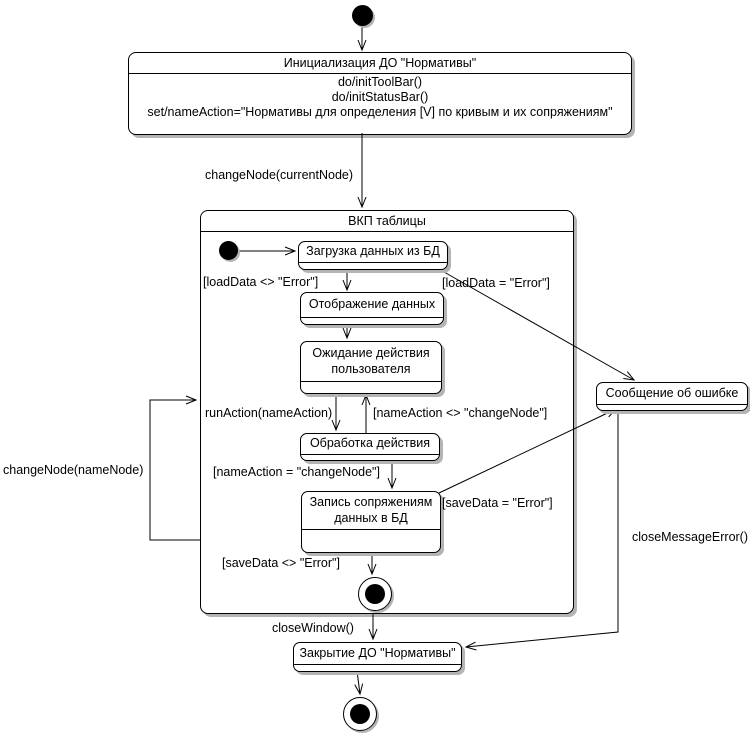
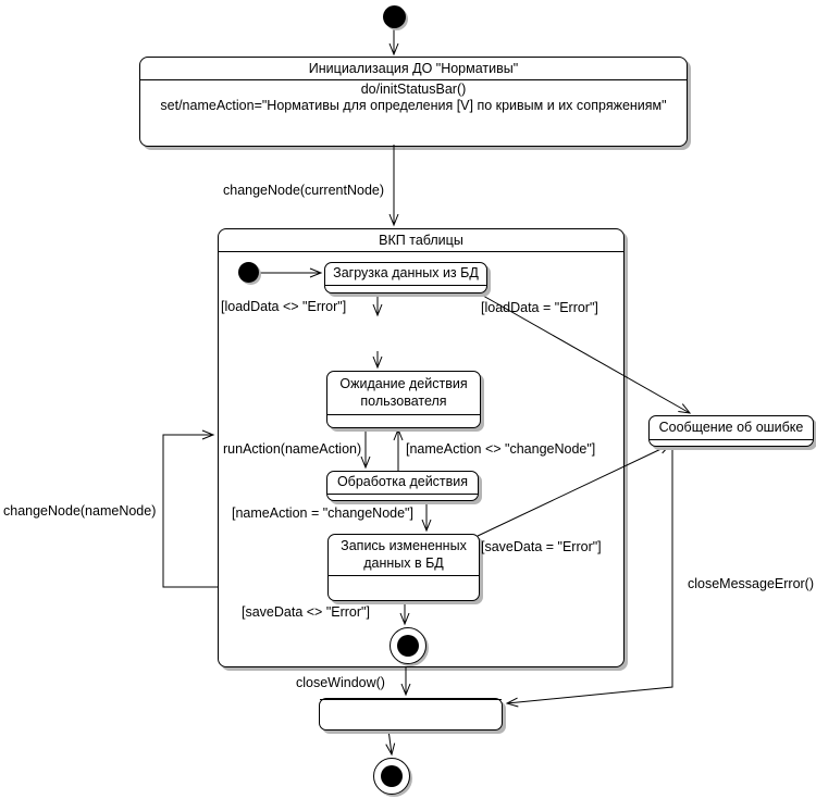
  Инициализация ДО "Нормативы"
- do/initToolBar()
  do/initStatusBar()
  set/nameAction="Нормативы для определения [V] по кривым и их сопряжениям"
  ВКП таблицы
  Загрузка данных из БД
- Отображение данных
  Ожидание действия пользователя
  Обработка действия
- Запись сопряжениям данных в БД
+ Запись измененных данных в БД
  Сообщение об ошибке
- Закрытие ДО "Нормативы"
  changeNode(currentNode)
  [loadData <> "Error"]
  [loadData = "Error"]
  runAction(nameAction)
  [nameAction <> "changeNode"]
  [nameAction = "changeNode"]
  [saveData = "Error"]
  [saveData <> "Error"]
  changeNode(nameNode)
  closeWindow()
  closeMessageError()
